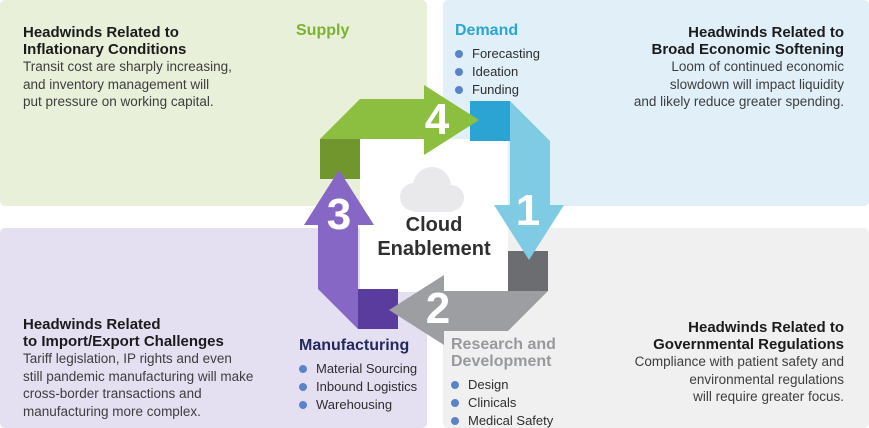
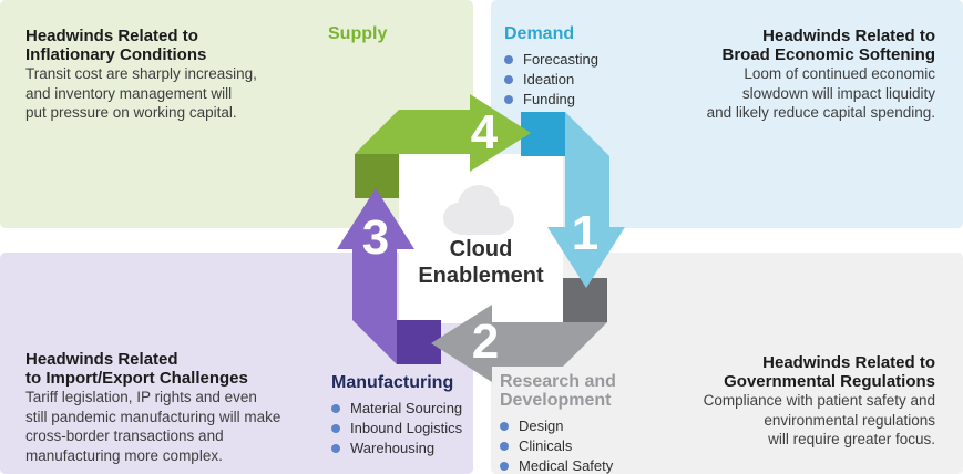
  Headwinds Related to
  Inflationary Conditions
  Transit cost are sharply increasing,
  and inventory management will
  put pressure on working capital.
  Headwinds Related to
  Broad Economic Softening
  Loom of continued economic
  slowdown will impact liquidity
- and likely reduce greater spending.
+ and likely reduce capital spending.
  Headwinds Related
  to Import/Export Challenges
  Tariff legislation, IP rights and even
  still pandemic manufacturing will make
  cross-border transactions and
  manufacturing more complex.
  Headwinds Related to
  Governmental Regulations
  Compliance with patient safety and
  environmental regulations
  will require greater focus.
  Supply
  Demand
  Forecasting
  Ideation
  Funding
  Manufacturing
  Material Sourcing
  Inbound Logistics
  Warehousing
  Research and
  Development
  Design
  Clinicals
  Medical Safety
  4
  1
  2
  3
  Cloud
  Enablement
